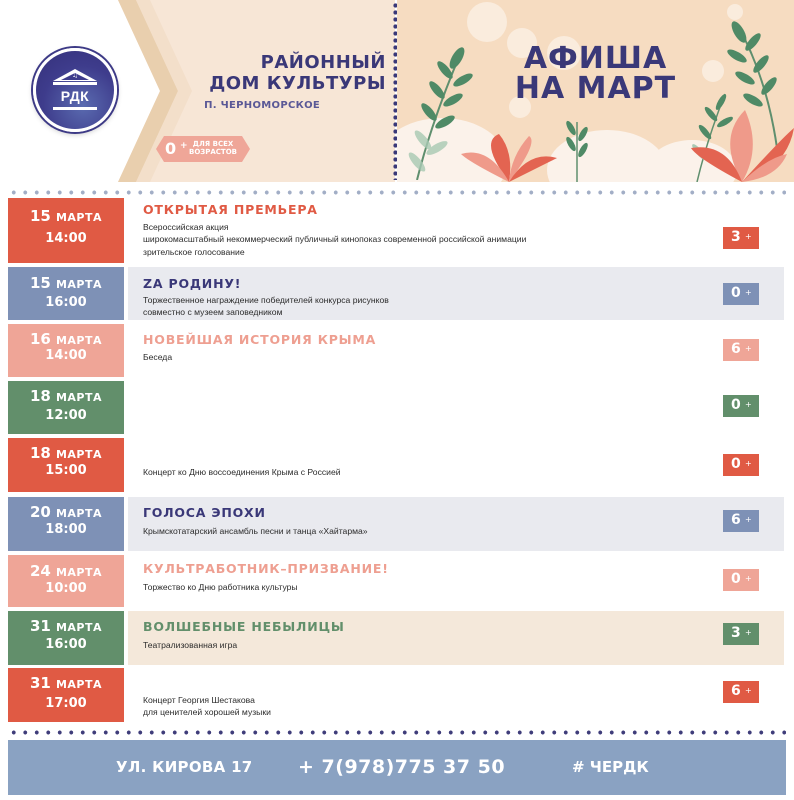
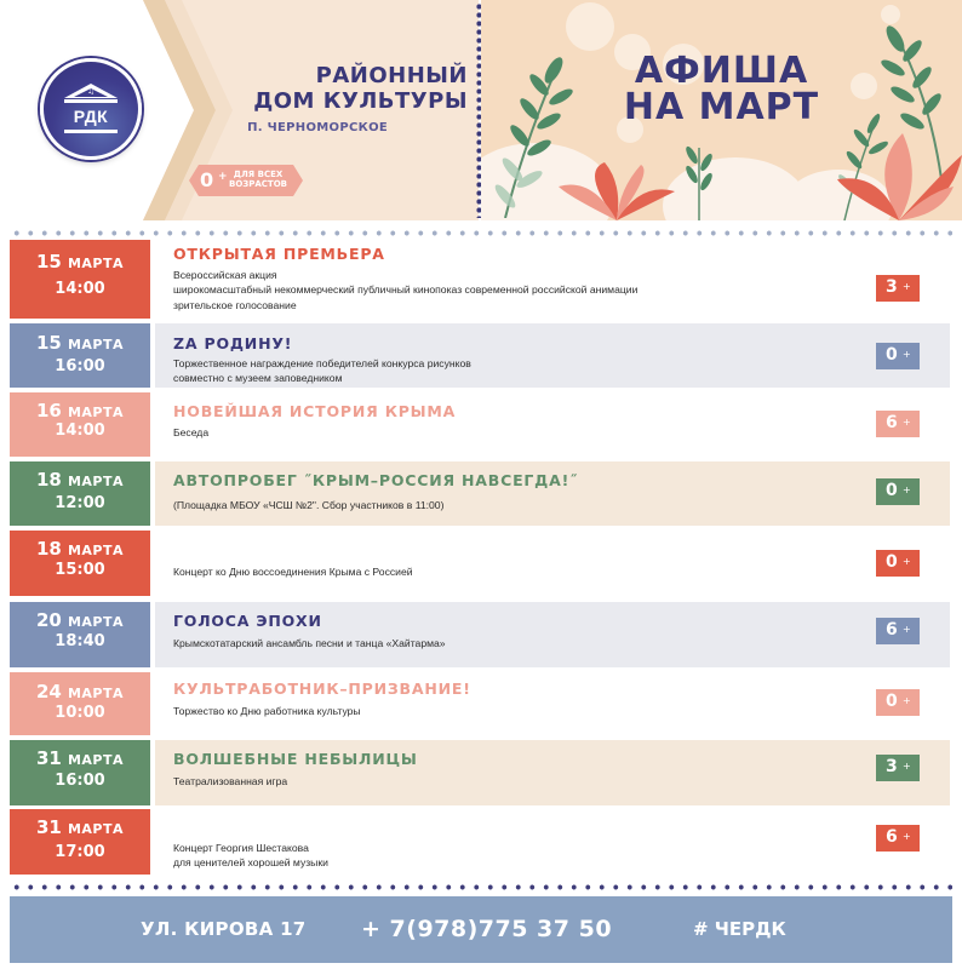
  ♫
  РДК
  РАЙОННЫЙ
  ДОМ КУЛЬТУРЫ
  П. ЧЕРНОМОРСКОЕ
  0
  +
  ДЛЯ ВСЕХ
  ВОЗРАСТОВ
  АФИША
  НА МАРТ
  15 МАРТА
  14:00
  ОТКРЫТАЯ ПРЕМЬЕРА
  Всероссийская акция
  широкомасштабный некоммерческий публичный кинопоказ современной российской анимации
  зрительское голосование
  3
  +
  15 МАРТА
  16:00
  ZA РОДИНУ!
  Торжественное награждение победителей конкурса рисунков
  совместно с музеем заповедником
  0
  +
  16 МАРТА
  14:00
  НОВЕЙШАЯ ИСТОРИЯ КРЫМА
  Беседа
  6
  +
  18 МАРТА
  12:00
+ АВТОПРОБЕГ ˝КРЫМ–РОССИЯ НАВСЕГДА!˝
+ (Площадка МБОУ «ЧСШ №2". Сбор участников в 11:00)
  0
  +
  18 МАРТА
  15:00
  Концерт ко Дню воссоединения Крыма с Россией
  0
  +
  20 МАРТА
- 18:00
+ 18:40
  ГОЛОСА ЭПОХИ
  Крымскотатарский ансамбль песни и танца «Хайтарма»
  6
  +
  24 МАРТА
  10:00
  КУЛЬТРАБОТНИК–ПРИЗВАНИЕ!
  Торжество ко Дню работника культуры
  0
  +
  31 МАРТА
  16:00
  ВОЛШЕБНЫЕ НЕБЫЛИЦЫ
  Театрализованная игра
  3
  +
  31 МАРТА
  17:00
  Концерт Георгия Шестакова
  для ценителей хорошей музыки
  6
  +
  УЛ. КИРОВА 17
  + 7(978)775 37 50
  # ЧЕРДК
